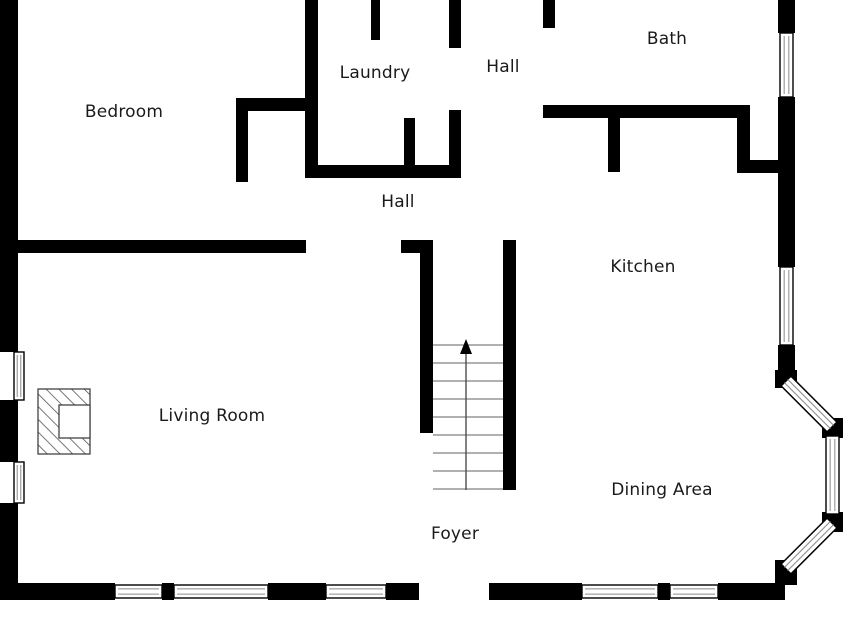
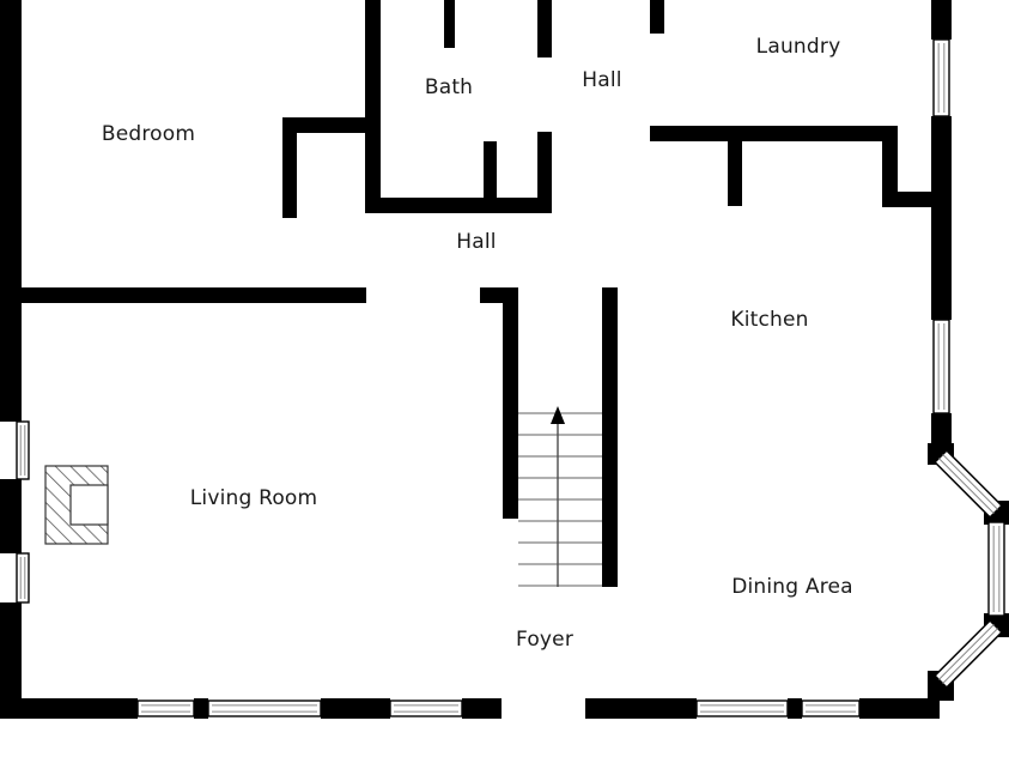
  Bedroom
- Laundry
+ Bath
  Hall
- Bath
+ Laundry
  Hall
  Kitchen
  Living Room
  Dining Area
  Foyer
